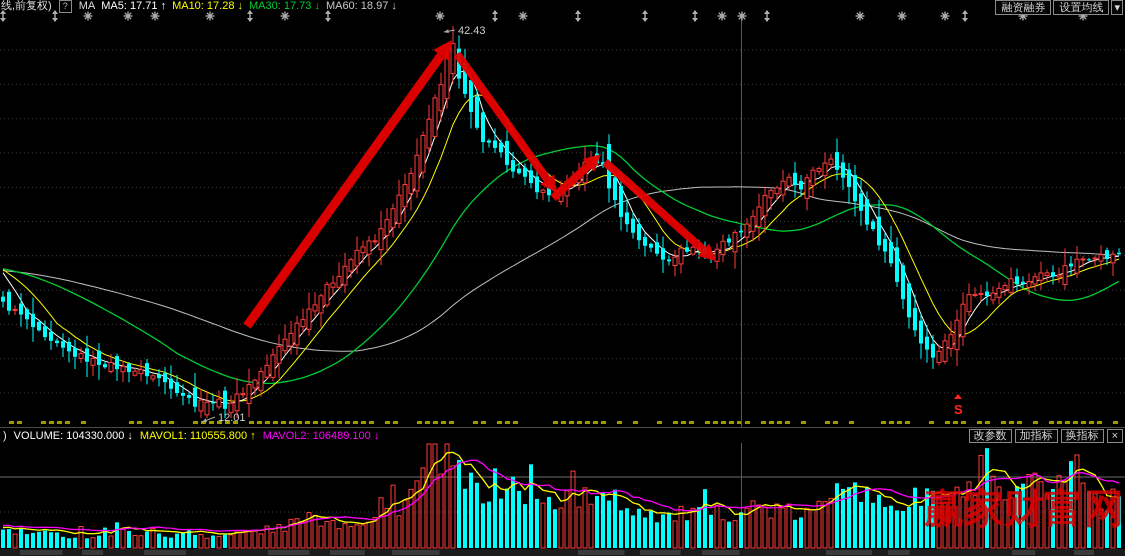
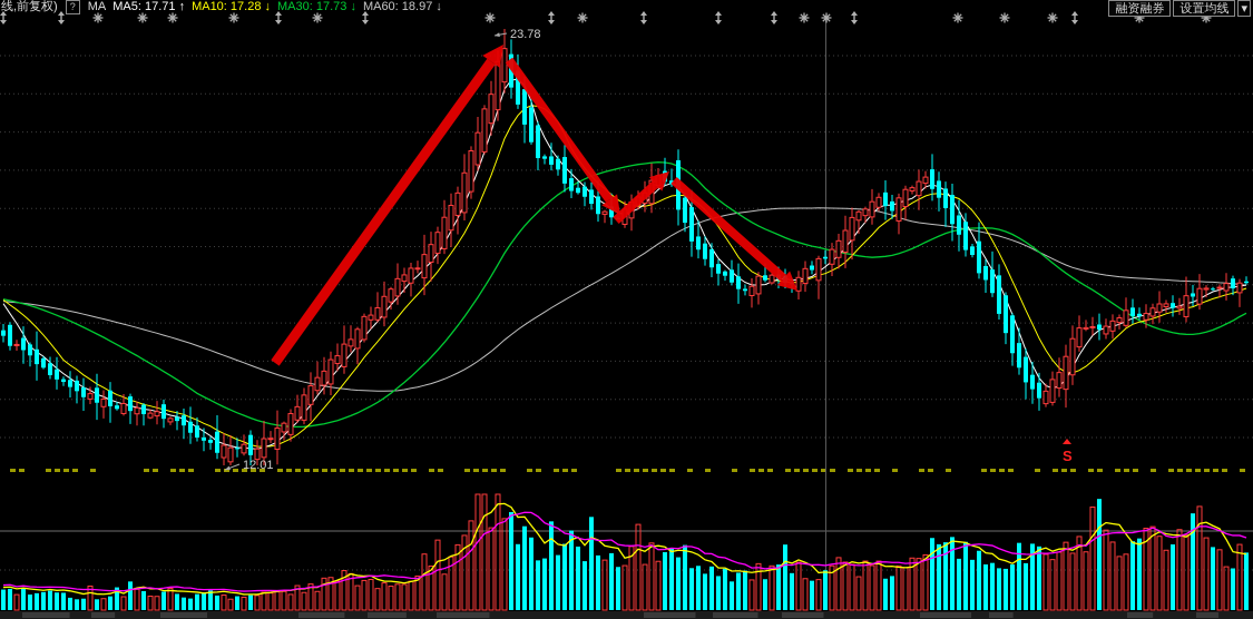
- 42.43
+ 23.78
  12.01
  S
  线,前复权)
  ?
  MA
  MA5: 17.71 ↑
  MA10: 17.28 ↓
  MA30: 17.73 ↓
  MA60: 18.97 ↓
  融资融券
  设置均线
  ▾
- )
- VOLUME: 104330.000 ↓
- MAVOL1: 110555.800 ↑
- MAVOL2: 106489.100 ↓
- 改参数
- 加指标
- 换指标
- ×
- 赢家财富网
